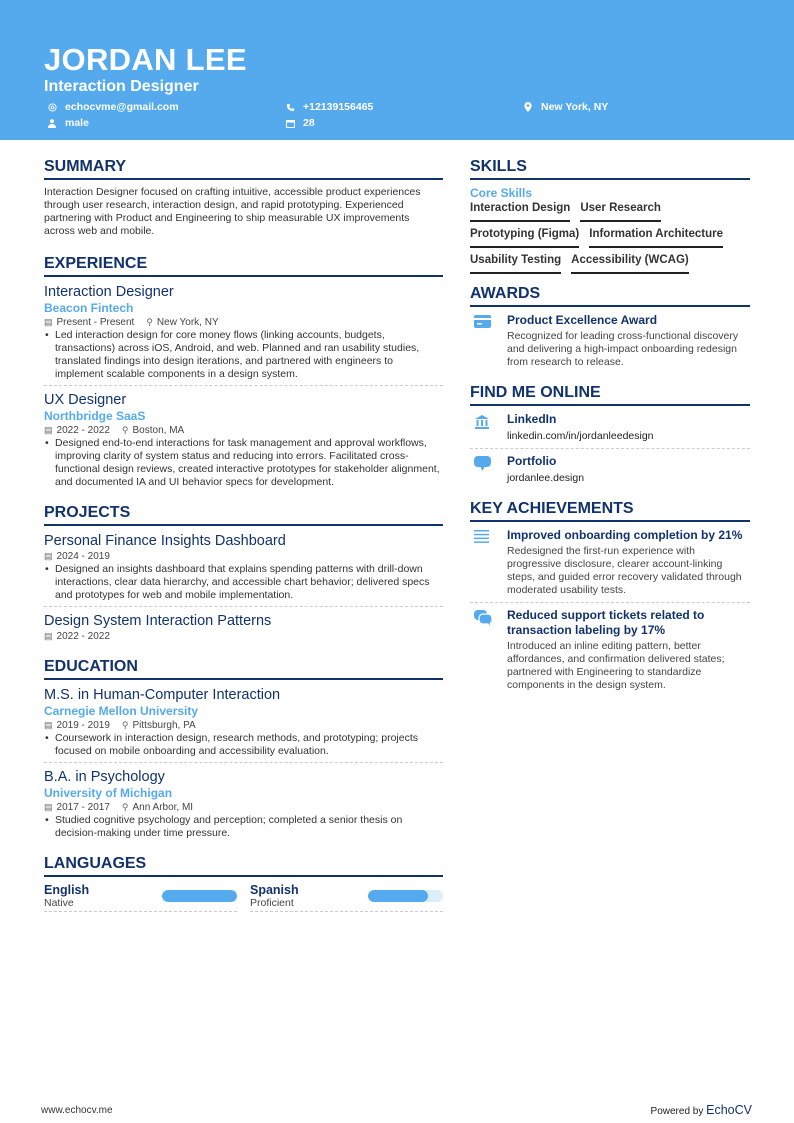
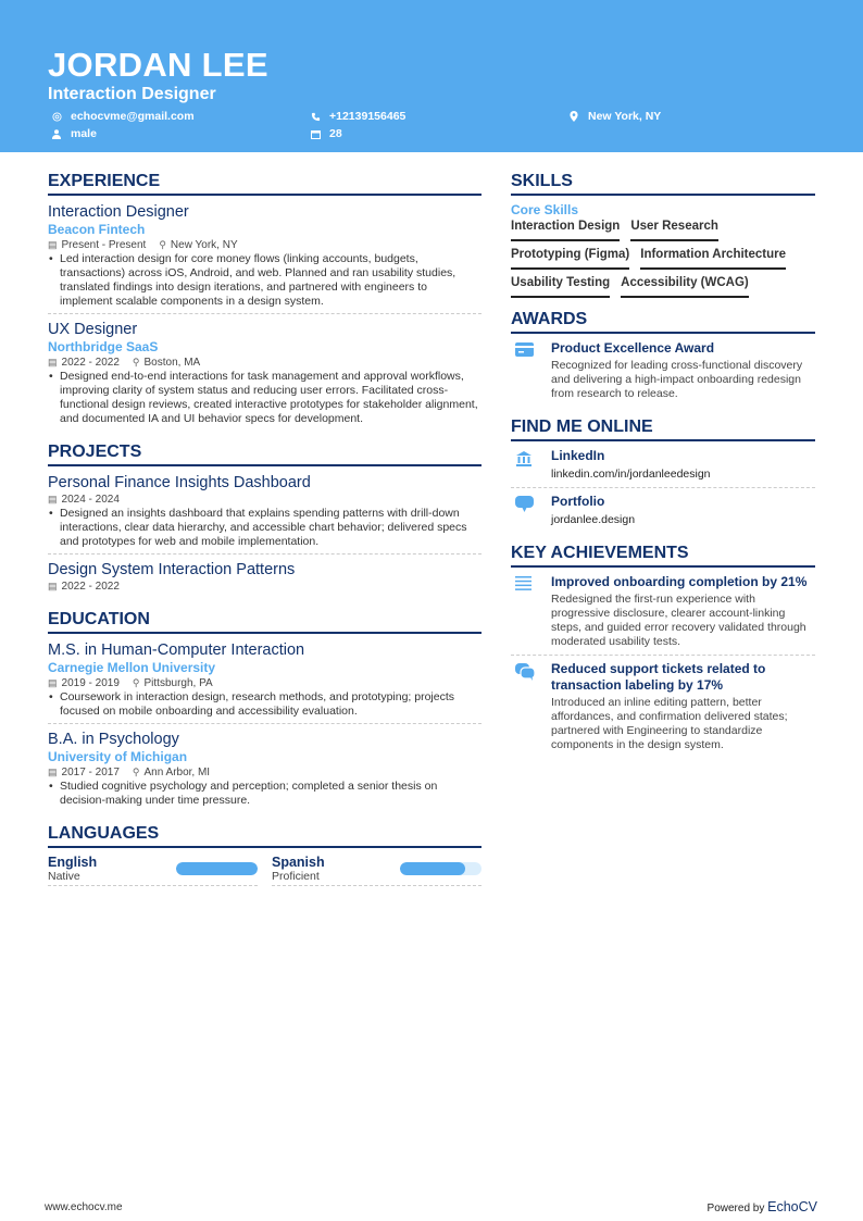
  JORDAN LEE
  Interaction Designer
  echocvme@gmail.com
  +12139156465
  New York, NY
  male
  28
- SUMMARY
- Interaction Designer focused on crafting intuitive, accessible product experiences through user research, interaction design, and rapid prototyping. Experienced partnering with Product and Engineering to ship measurable UX improvements across web and mobile.
  EXPERIENCE
  Interaction Designer
  Beacon Fintech
  ▤
  Present - Present
  ⚲
  New York, NY
  Led interaction design for core money flows (linking accounts, budgets, transactions) across iOS, Android, and web. Planned and ran usability studies, translated findings into design iterations, and partnered with engineers to implement scalable components in a design system.
  UX Designer
  Northbridge SaaS
  ▤
  2022 - 2022
  ⚲
  Boston, MA
- Designed end-to-end interactions for task management and approval workflows, improving clarity of system status and reducing into errors. Facilitated cross-functional design reviews, created interactive prototypes for stakeholder alignment, and documented IA and UI behavior specs for development.
+ Designed end-to-end interactions for task management and approval workflows, improving clarity of system status and reducing user errors. Facilitated cross-functional design reviews, created interactive prototypes for stakeholder alignment, and documented IA and UI behavior specs for development.
  PROJECTS
  Personal Finance Insights Dashboard
  ▤
- 2024 - 2019
+ 2024 - 2024
  Designed an insights dashboard that explains spending patterns with drill-down interactions, clear data hierarchy, and accessible chart behavior; delivered specs and prototypes for web and mobile implementation.
  Design System Interaction Patterns
  ▤
  2022 - 2022
  EDUCATION
  M.S. in Human-Computer Interaction
  Carnegie Mellon University
  ▤
  2019 - 2019
  ⚲
  Pittsburgh, PA
  Coursework in interaction design, research methods, and prototyping; projects focused on mobile onboarding and accessibility evaluation.
  B.A. in Psychology
  University of Michigan
  ▤
  2017 - 2017
  ⚲
  Ann Arbor, MI
  Studied cognitive psychology and perception; completed a senior thesis on decision-making under time pressure.
  LANGUAGES
  English
  Native
  Spanish
  Proficient
  SKILLS
  Core Skills
  Interaction Design
  User Research
  Prototyping (Figma)
  Information Architecture
  Usability Testing
  Accessibility (WCAG)
  AWARDS
  Product Excellence Award
  Recognized for leading cross-functional discovery and delivering a high-impact onboarding redesign from research to release.
  FIND ME ONLINE
  LinkedIn
  linkedin.com/in/jordanleedesign
  Portfolio
  jordanlee.design
  KEY ACHIEVEMENTS
  Improved onboarding completion by 21%
  Redesigned the first-run experience with progressive disclosure, clearer account-linking steps, and guided error recovery validated through moderated usability tests.
  Reduced support tickets related to transaction labeling by 17%
  Introduced an inline editing pattern, better affordances, and confirmation delivered states; partnered with Engineering to standardize components in the design system.
  www.echocv.me
  Powered by EchoCV
